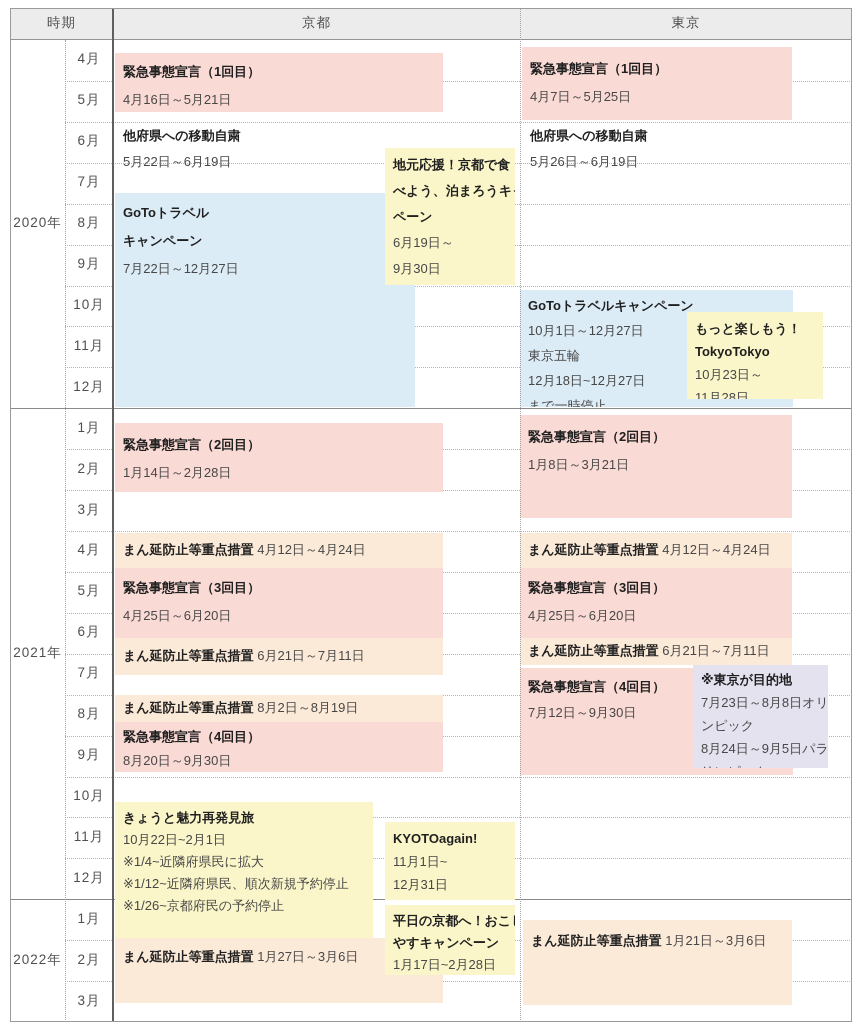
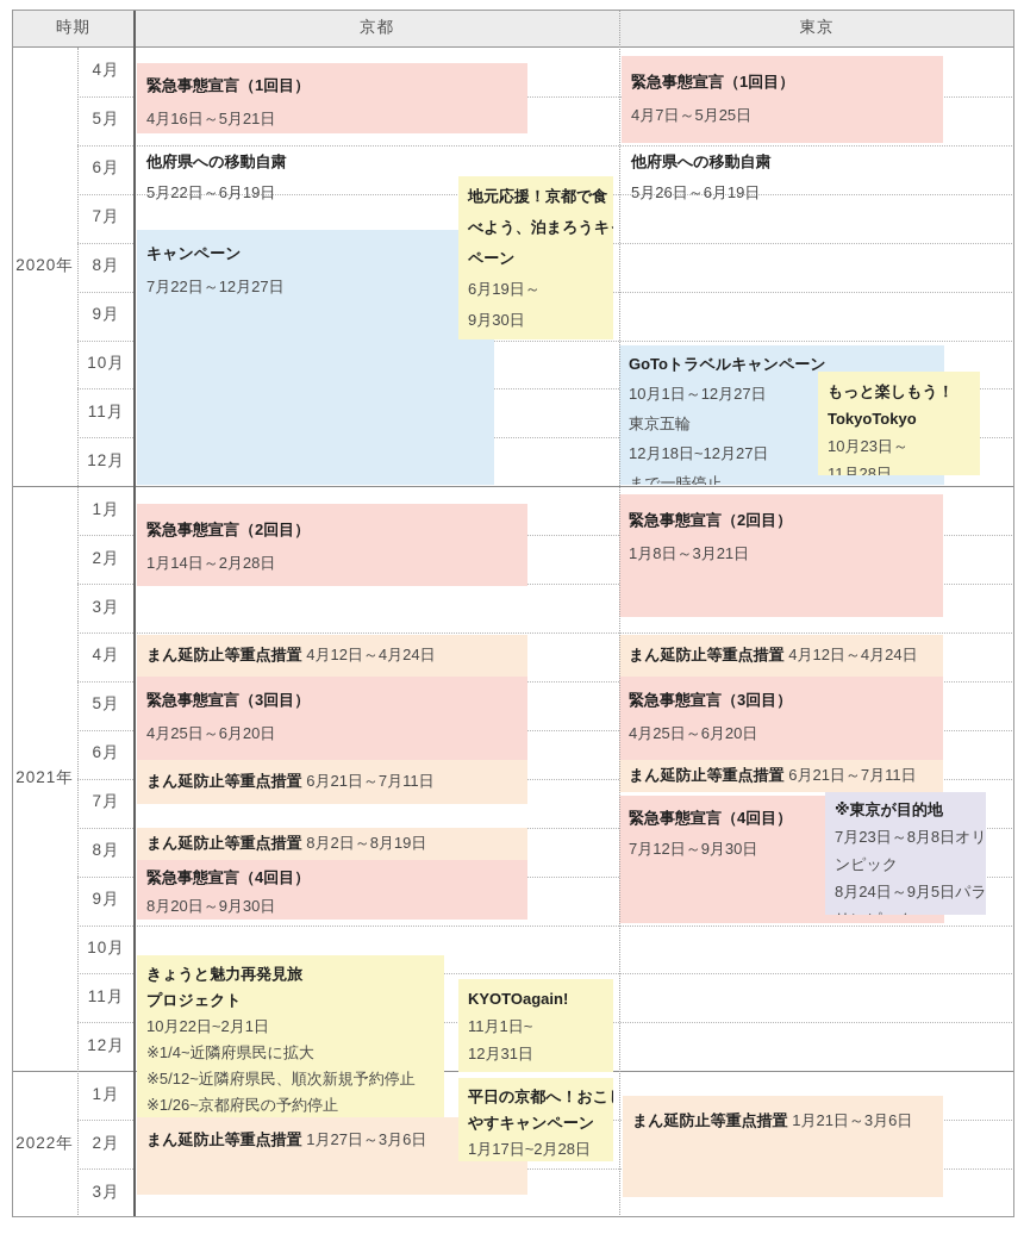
  時期
  京都
  東京
  2020年
  2021年
  2022年
  4月
  5月
  6月
  7月
  8月
  9月
  10月
  11月
  12月
  1月
  2月
  3月
  4月
  5月
  6月
  7月
  8月
  9月
  10月
  11月
  12月
  1月
  2月
  3月
  緊急事態宣言（1回目）
  4月16日～5月21日
  他府県への移動自粛
  5月22日～6月19日
- GoToトラベル
  キャンペーン
  7月22日～12月27日
  地元応援！京都で食
  べよう、泊まろうキ
  ペーン
  6月19日～
  9月30日
  緊急事態宣言（2回目）
  1月14日～2月28日
  まん延防止等重点措置 4月12日～4月24日
  緊急事態宣言（3回目）
  4月25日～6月20日
  まん延防止等重点措置 6月21日～7月11日
  まん延防止等重点措置 8月2日～8月19日
  緊急事態宣言（4回目）
  8月20日～9月30日
  きょうと魅力再発見旅
+ プロジェクト
  10月22日~2月1日
  ※1/4~近隣府県民に拡大
- ※1/12~近隣府県民、順次新規予約停止
+ ※5/12~近隣府県民、順次新規予約停止
  ※1/26~京都府民の予約停止
  KYOTOagain!
  11月1日~
  12月31日
  まん延防止等重点措置 1月27日～3月6日
  平日の京都へ！おこ
  やすキャンペーン
  1月17日~2月28日
  緊急事態宣言（1回目）
  4月7日～5月25日
  他府県への移動自粛
  5月26日～6月19日
  GoToトラベルキャンペーン
  10月1日～12月27日
  東京五輪
  12月18日~12月27日
  まで一時停止。
  もっと楽しもう！
  TokyoTokyo
  10月23日～
  11月28日
  緊急事態宣言（2回目）
  1月8日～3月21日
  まん延防止等重点措置 4月12日～4月24日
  緊急事態宣言（3回目）
  4月25日～6月20日
  まん延防止等重点措置 6月21日～7月11日
  緊急事態宣言（4回目）
  7月12日～9月30日
  ※東京が目的地
  7月23日～8月8日オリ
  ンピック
  8月24日～9月5日パラ
  まん延防止等重点措置 1月21日～3月6日
